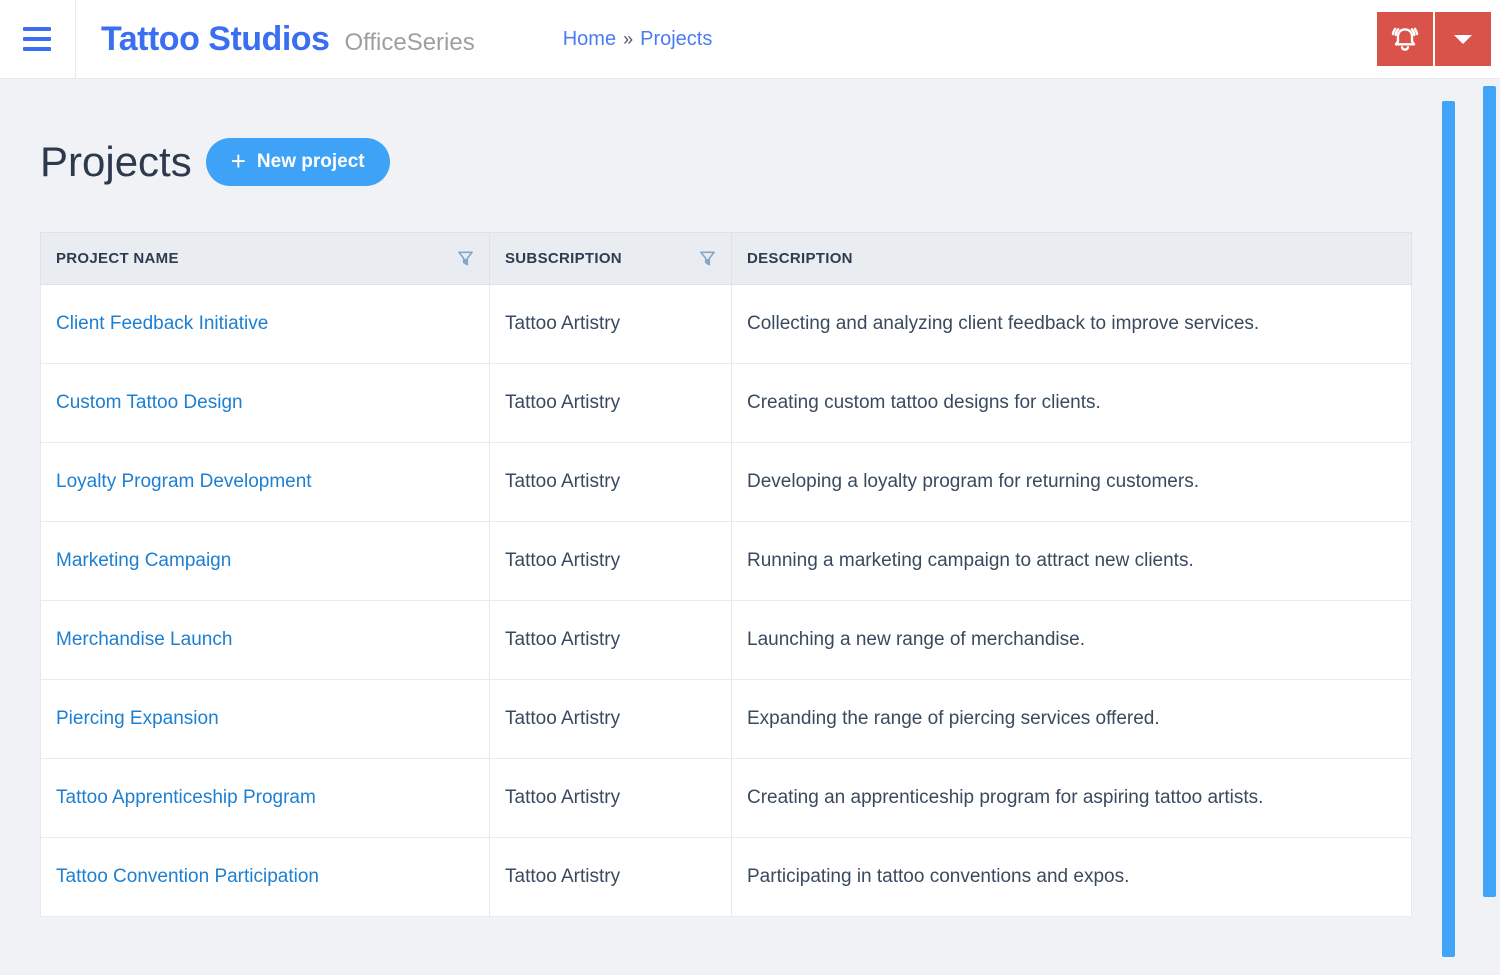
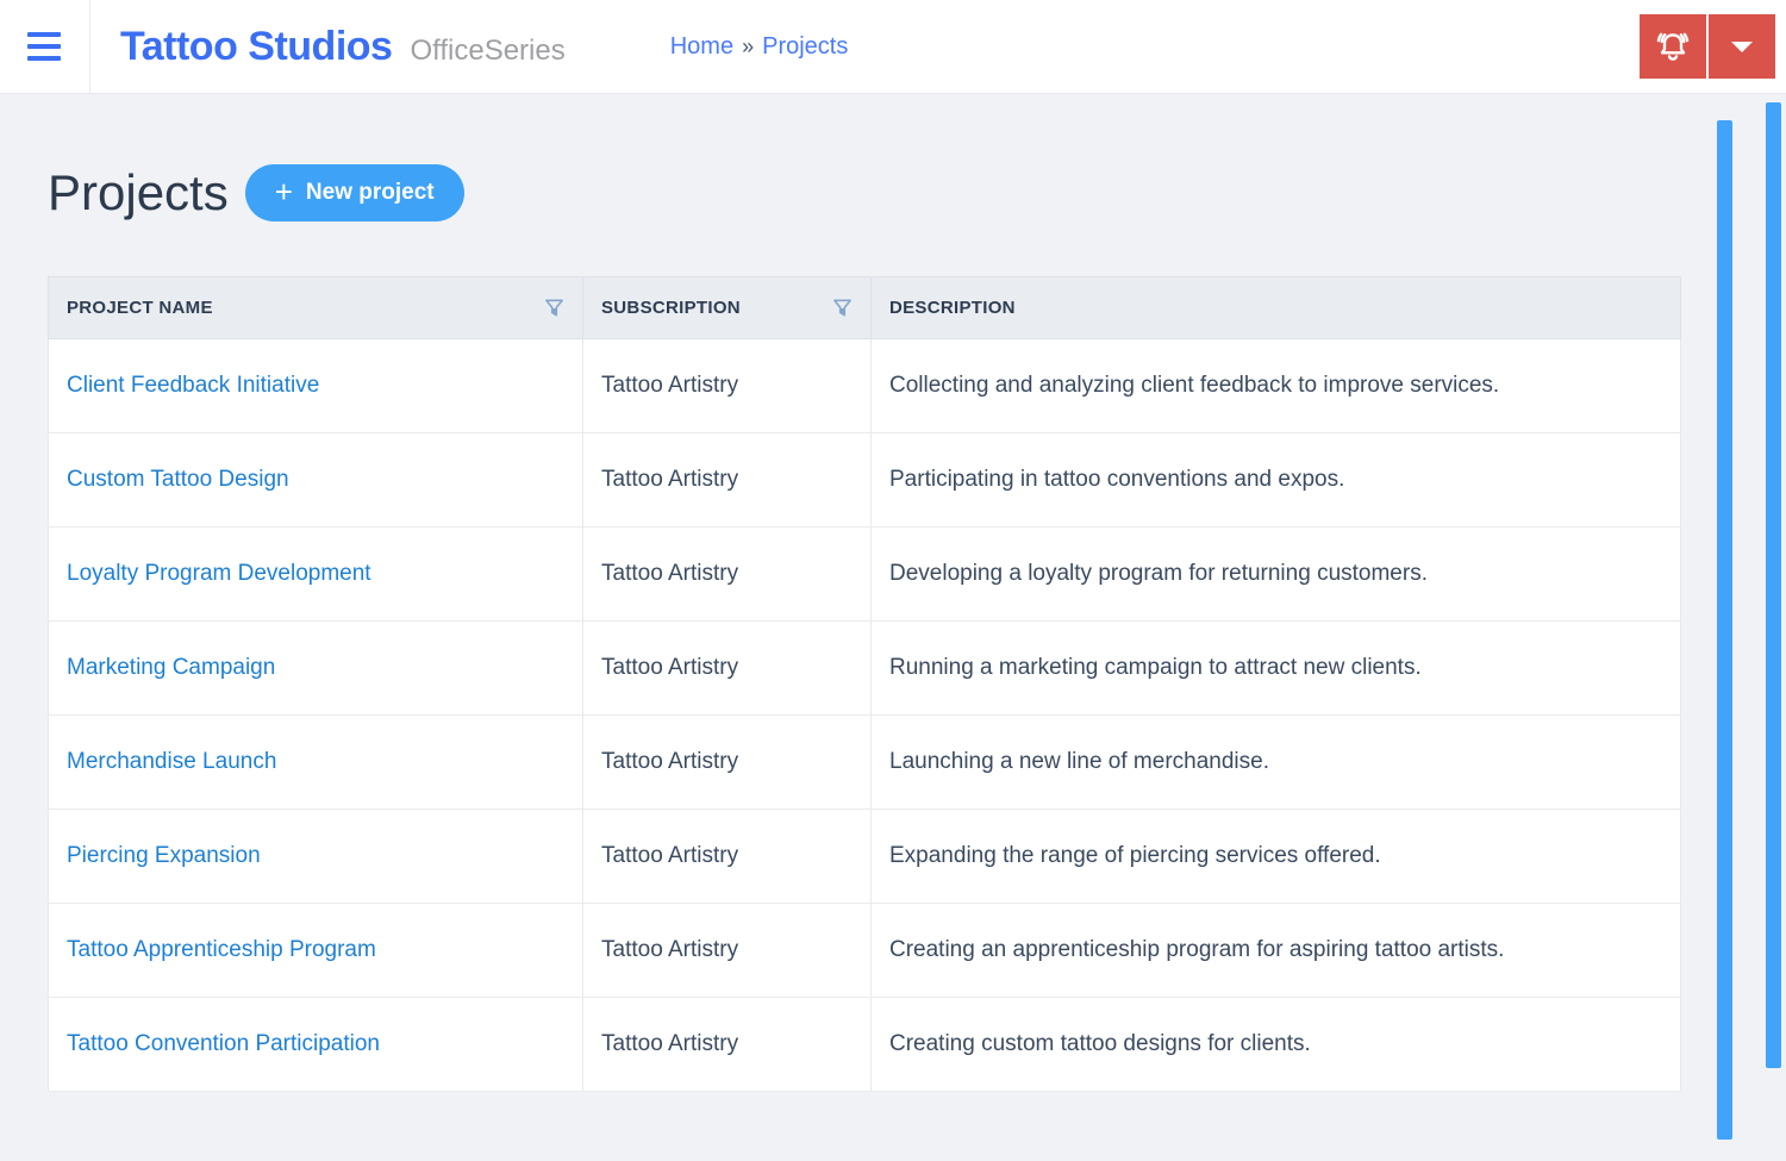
  Tattoo Studios
  OfficeSeries
  Home
  »
  Projects
  Projects
  +
  New project
  PROJECT NAME	SUBSCRIPTION	DESCRIPTION
  Client Feedback Initiative	Tattoo Artistry	Collecting and analyzing client feedback to improve services.
- Custom Tattoo Design	Tattoo Artistry	Creating custom tattoo designs for clients.
+ Custom Tattoo Design	Tattoo Artistry	Participating in tattoo conventions and expos.
  Loyalty Program Development	Tattoo Artistry	Developing a loyalty program for returning customers.
  Marketing Campaign	Tattoo Artistry	Running a marketing campaign to attract new clients.
- Merchandise Launch	Tattoo Artistry	Launching a new range of merchandise.
+ Merchandise Launch	Tattoo Artistry	Launching a new line of merchandise.
  Piercing Expansion	Tattoo Artistry	Expanding the range of piercing services offered.
  Tattoo Apprenticeship Program	Tattoo Artistry	Creating an apprenticeship program for aspiring tattoo artists.
- Tattoo Convention Participation	Tattoo Artistry	Participating in tattoo conventions and expos.
+ Tattoo Convention Participation	Tattoo Artistry	Creating custom tattoo designs for clients.
